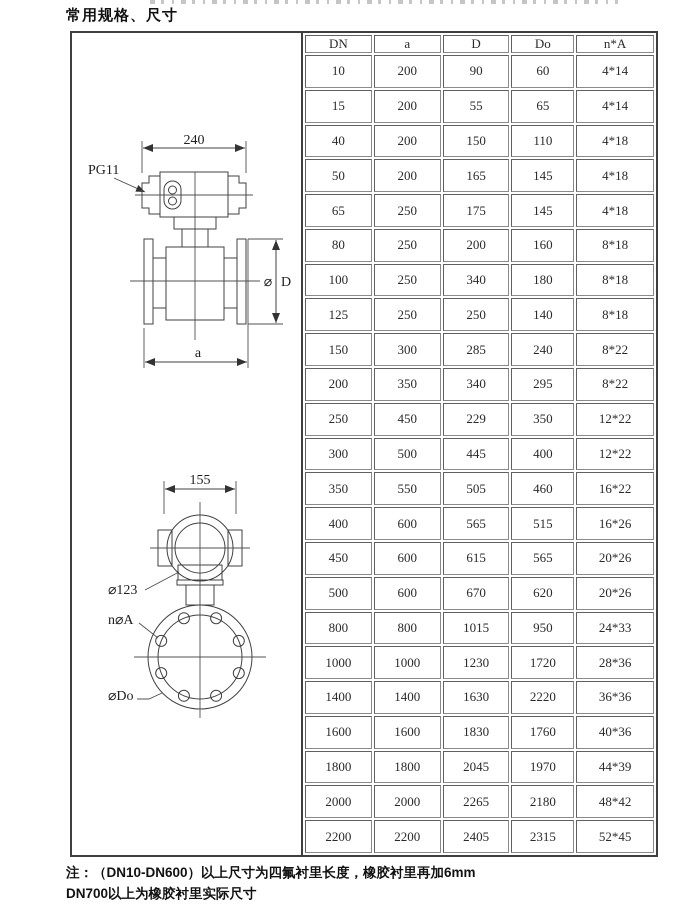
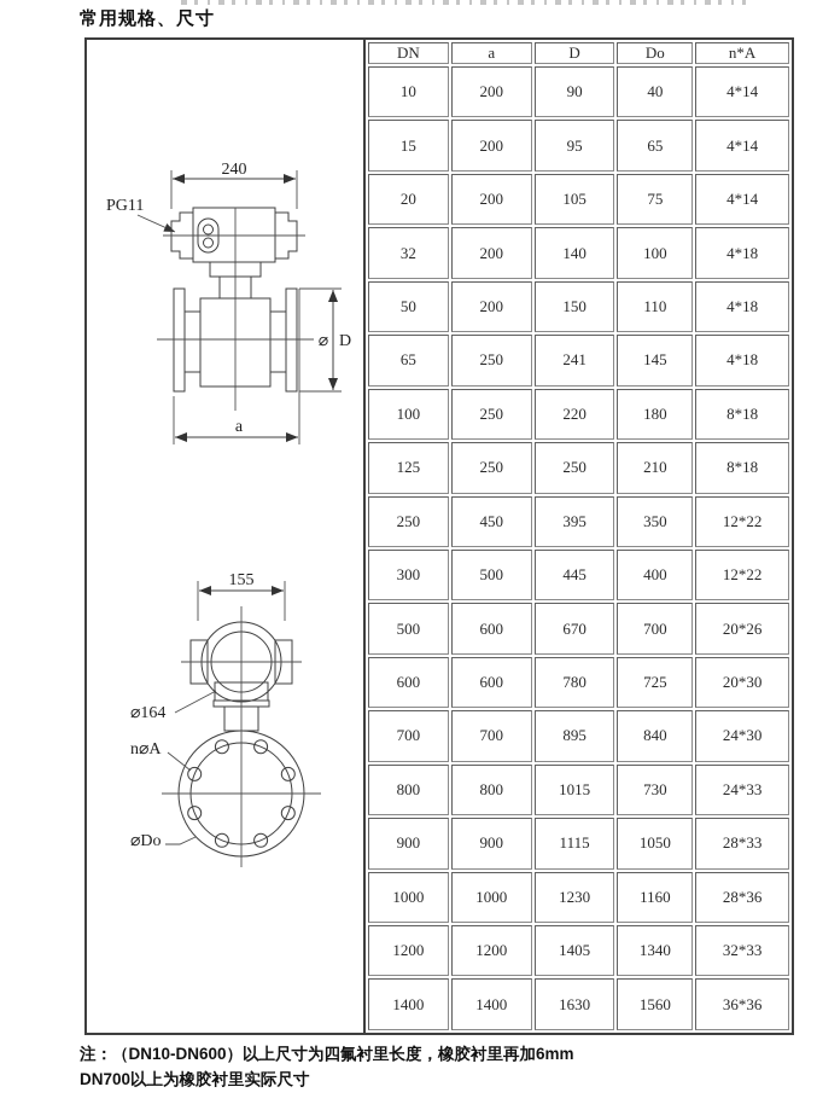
  常用规格、尺寸
  240
  PG11
  ⌀
  D
  a
  155
- ⌀123
+ ⌀164
  n⌀A
  ⌀Do
  DN	a	D	Do	n*A
- 10	200	90	60	4*14
+ 10	200	90	40	4*14
- 15	200	55	65	4*14
+ 15	200	95	65	4*14
+ 20	200	105	75	4*14
+ 32	200	140	100	4*18
- 40	200	150	110	4*18
+ 50	200	150	110	4*18
- 50	200	165	145	4*18
- 65	250	175	145	4*18
+ 65	250	241	145	4*18
- 80	250	200	160	8*18
- 100	250	340	180	8*18
+ 100	250	220	180	8*18
- 125	250	250	140	8*18
+ 125	250	250	210	8*18
- 150	300	285	240	8*22
- 200	350	340	295	8*22
- 250	450	229	350	12*22
+ 250	450	395	350	12*22
  300	500	445	400	12*22
- 350	550	505	460	16*22
- 400	600	565	515	16*26
- 450	600	615	565	20*26
- 500	600	670	620	20*26
+ 500	600	670	700	20*26
+ 600	600	780	725	20*30
+ 700	700	895	840	24*30
- 800	800	1015	950	24*33
+ 800	800	1015	730	24*33
+ 900	900	1115	1050	28*33
- 1000	1000	1230	1720	28*36
+ 1000	1000	1230	1160	28*36
+ 1200	1200	1405	1340	32*33
- 1400	1400	1630	2220	36*36
+ 1400	1400	1630	1560	36*36
- 1600	1600	1830	1760	40*36
- 1800	1800	2045	1970	44*39
- 2000	2000	2265	2180	48*42
- 2200	2200	2405	2315	52*45
  注：（DN10-DN600）以上尺寸为四氟衬里长度，橡胶衬里再加6mm
  DN700以上为橡胶衬里实际尺寸
